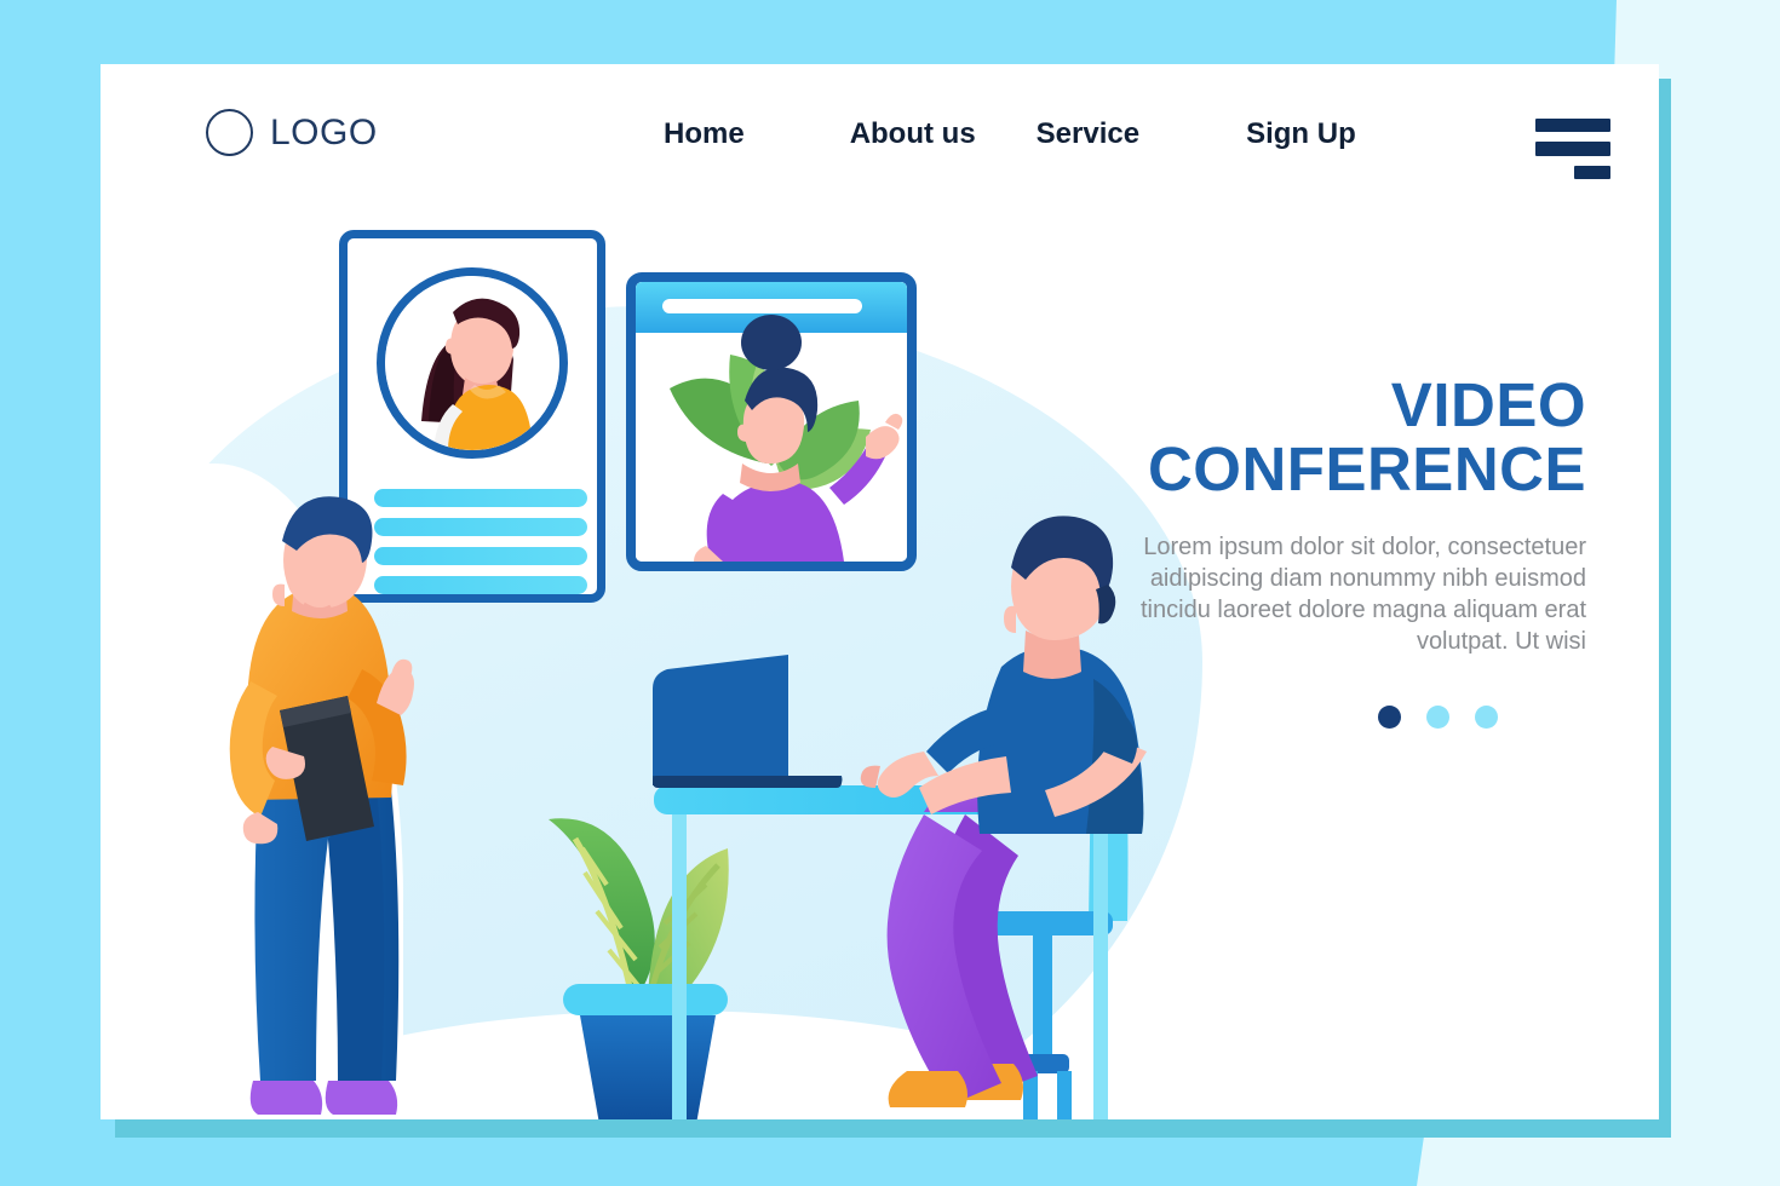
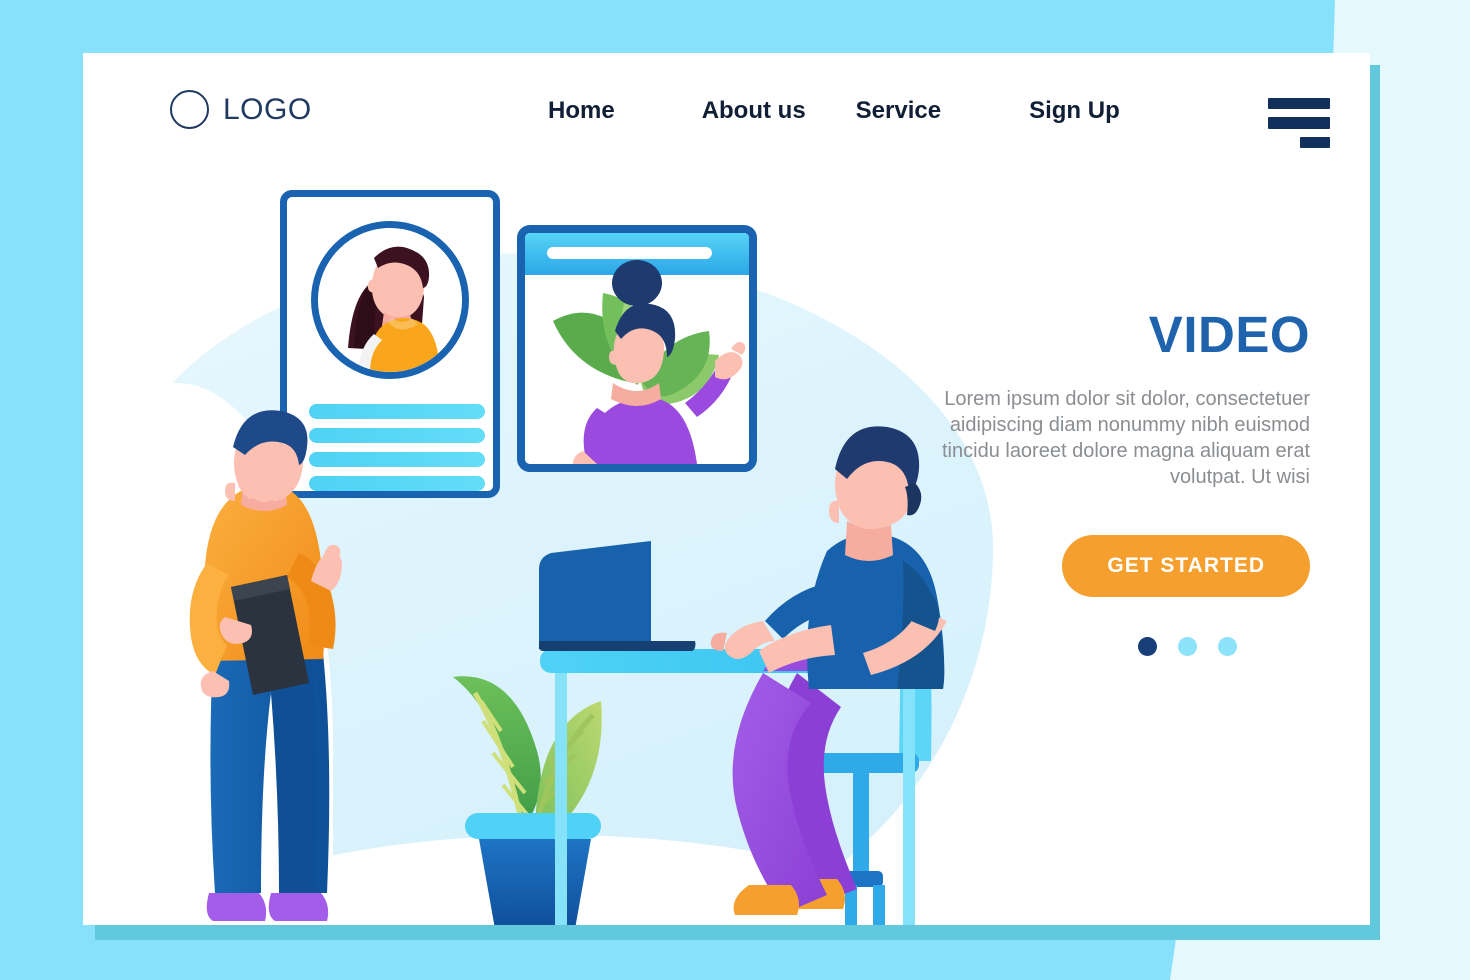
  LOGO
  Home
  About us
  Service
  Sign Up
  VIDEO
- CONFERENCE
  Lorem ipsum dolor sit dolor, consectetuer aidipiscing diam nonummy nibh euismod tincidu laoreet dolore magna aliquam erat volutpat. Ut wisi
+ GET STARTED
